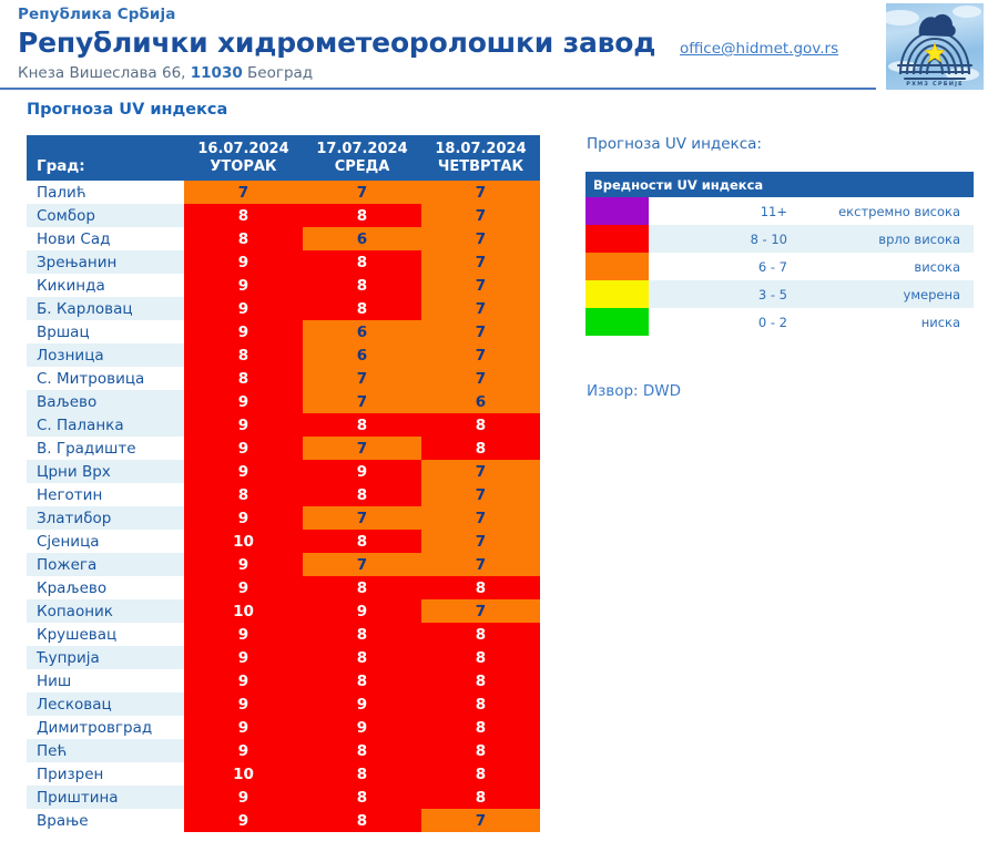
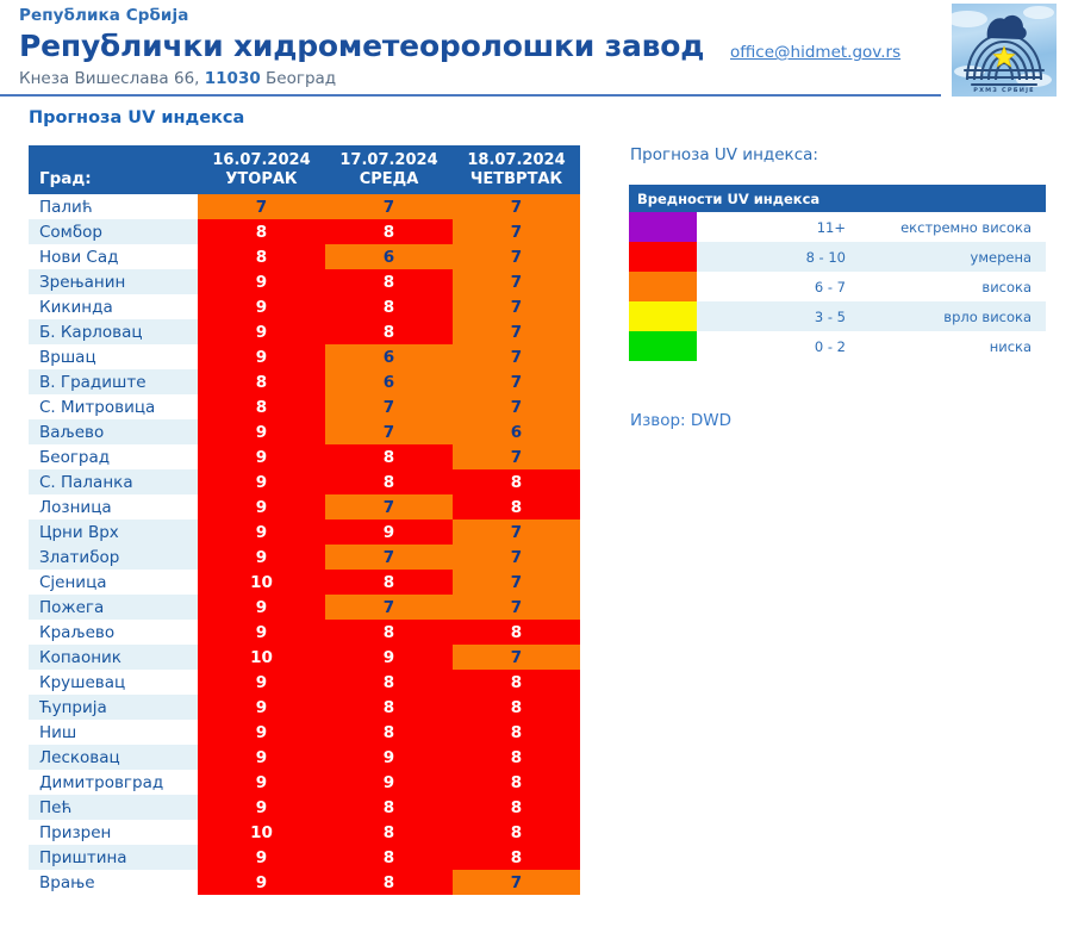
  Република Србија
  Републички хидрометеоролошки завод
  Кнеза Вишеслава 66, 11030 Београд
  office@hidmet.gov.rs
  Прогноза UV индекса
  Град:	16.07.2024 УТОРАК	17.07.2024 СРЕДА	18.07.2024 ЧЕТВРТАК
  Палић	7	7	7
  Сомбор	8	8	7
  Нови Сад	8	6	7
  Зрењанин	9	8	7
  Кикинда	9	8	7
  Б. Карловац	9	8	7
  Вршац	9	6	7
- Лозница	8	6	7
+ В. Градиште	8	6	7
  С. Митровица	8	7	7
  Ваљево	9	7	6
+ Београд	9	8	7
  С. Паланка	9	8	8
- В. Градиште	9	7	8
+ Лозница	9	7	8
  Црни Врх	9	9	7
- Неготин	8	8	7
  Златибор	9	7	7
  Сјеница	10	8	7
  Пожега	9	7	7
  Краљево	9	8	8
  Копаоник	10	9	7
  Крушевац	9	8	8
  Ћуприја	9	8	8
  Ниш	9	8	8
  Лесковац	9	9	8
  Димитровград	9	9	8
  Пећ	9	8	8
  Призрен	10	8	8
  Приштина	9	8	8
  Врање	9	8	7
  Прогноза UV индекса:
  Вредности UV индекса
  	11+	екстремно висока
- 	8 - 10	врло висока
+ 	8 - 10	умерена
  	6 - 7	висока
- 	3 - 5	умерена
+ 	3 - 5	врло висока
  	0 - 2	ниска
  Извор: DWD
